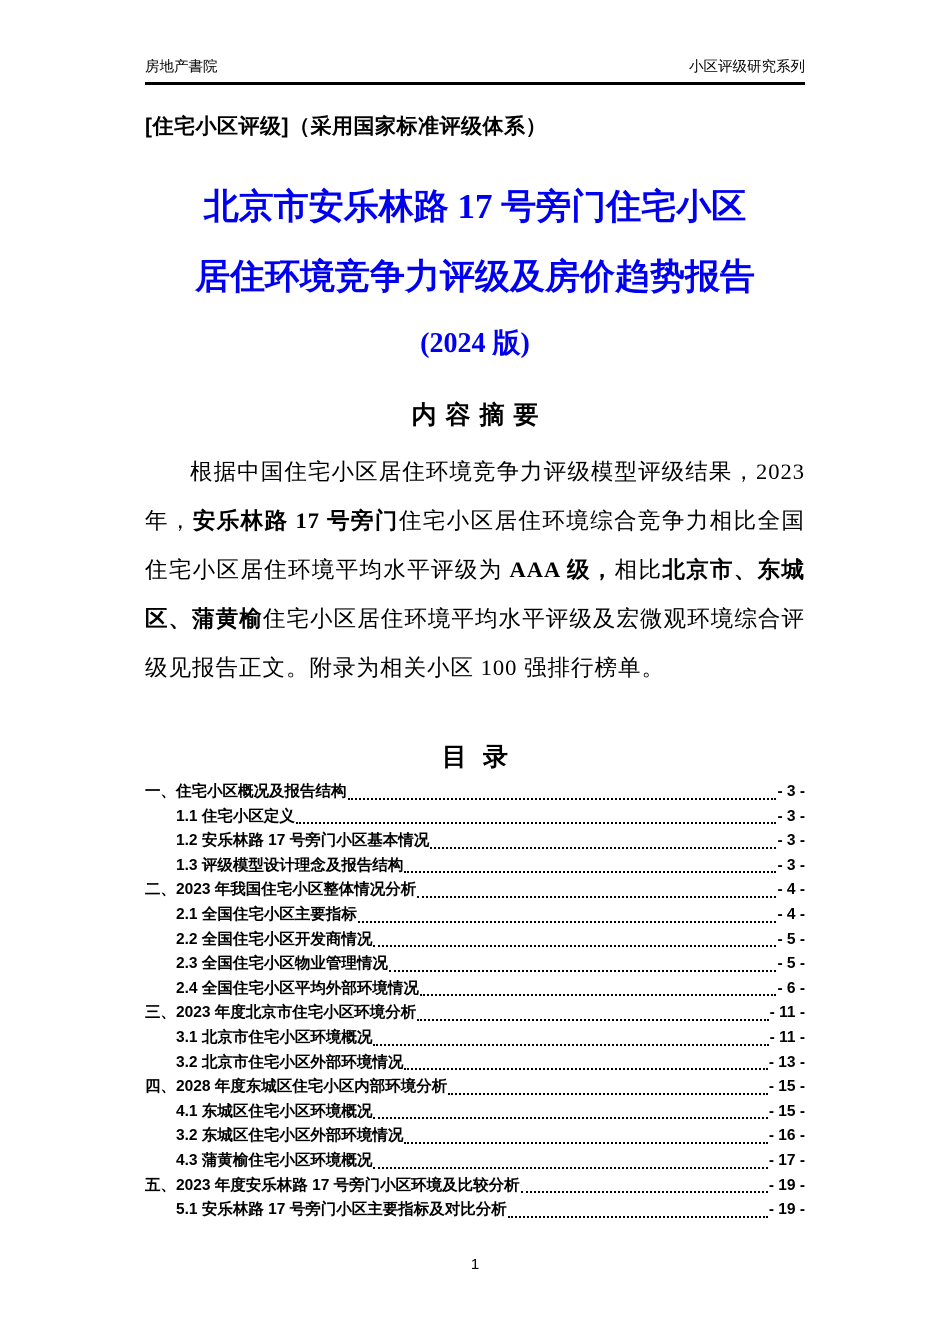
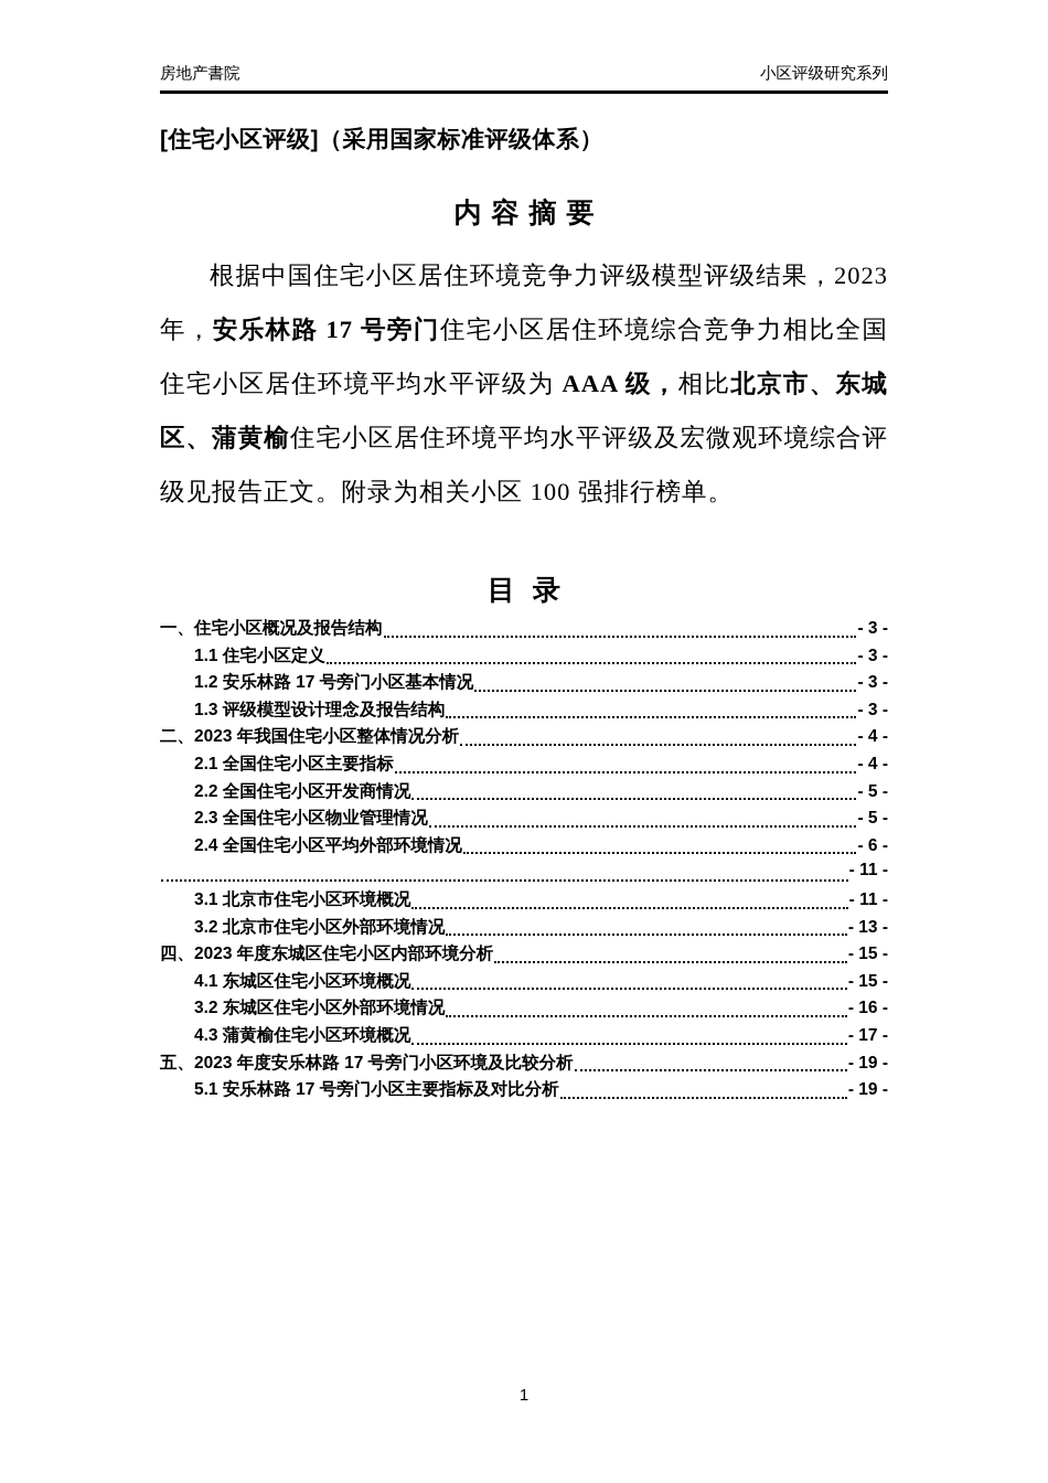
  房地产書院
  小区评级研究系列
  [住宅小区评级]（采用国家标准评级体系）
- 北京市安乐林路 17 号旁门住宅小区
- 居住环境竞争力评级及房价趋势报告
- (2024 版)
  内容摘要
  根据中国住宅小区居住环境竞争力评级模型评级结果，2023 年，安乐林路 17 号旁门住宅小区居住环境综合竞争力相比全国住宅小区居住环境平均水平评级为 AAA 级，相比北京市、东城区、蒲黄榆住宅小区居住环境平均水平评级及宏微观环境综合评级见报告正文。附录为相关小区 100 强排行榜单。
  目录
  一、住宅小区概况及报告结构
  - 3 -
  1.1 住宅小区定义
  - 3 -
  1.2 安乐林路 17 号旁门小区基本情况
  - 3 -
  1.3 评级模型设计理念及报告结构
  - 3 -
  二、2023 年我国住宅小区整体情况分析
  - 4 -
  2.1 全国住宅小区主要指标
  - 4 -
  2.2 全国住宅小区开发商情况
  - 5 -
  2.3 全国住宅小区物业管理情况
  - 5 -
  2.4 全国住宅小区平均外部环境情况
  - 6 -
- 三、2023 年度北京市住宅小区环境分析
  - 11 -
  3.1 北京市住宅小区环境概况
  - 11 -
  3.2 北京市住宅小区外部环境情况
  - 13 -
- 四、2028 年度东城区住宅小区内部环境分析
+ 四、2023 年度东城区住宅小区内部环境分析
  - 15 -
  4.1 东城区住宅小区环境概况
  - 15 -
  3.2 东城区住宅小区外部环境情况
  - 16 -
  4.3 蒲黄榆住宅小区环境概况
  - 17 -
  五、2023 年度安乐林路 17 号旁门小区环境及比较分析
  - 19 -
  5.1 安乐林路 17 号旁门小区主要指标及对比分析
  - 19 -
  1
